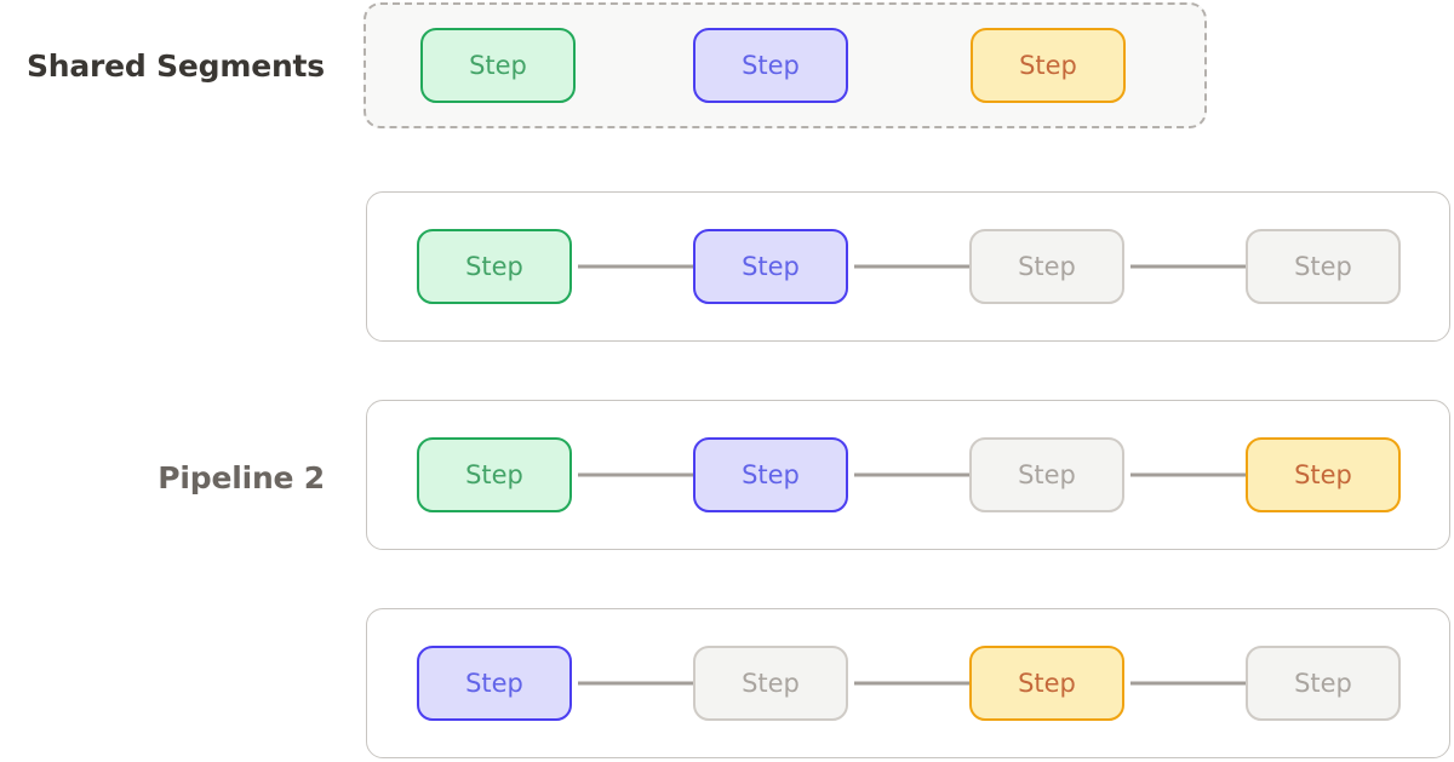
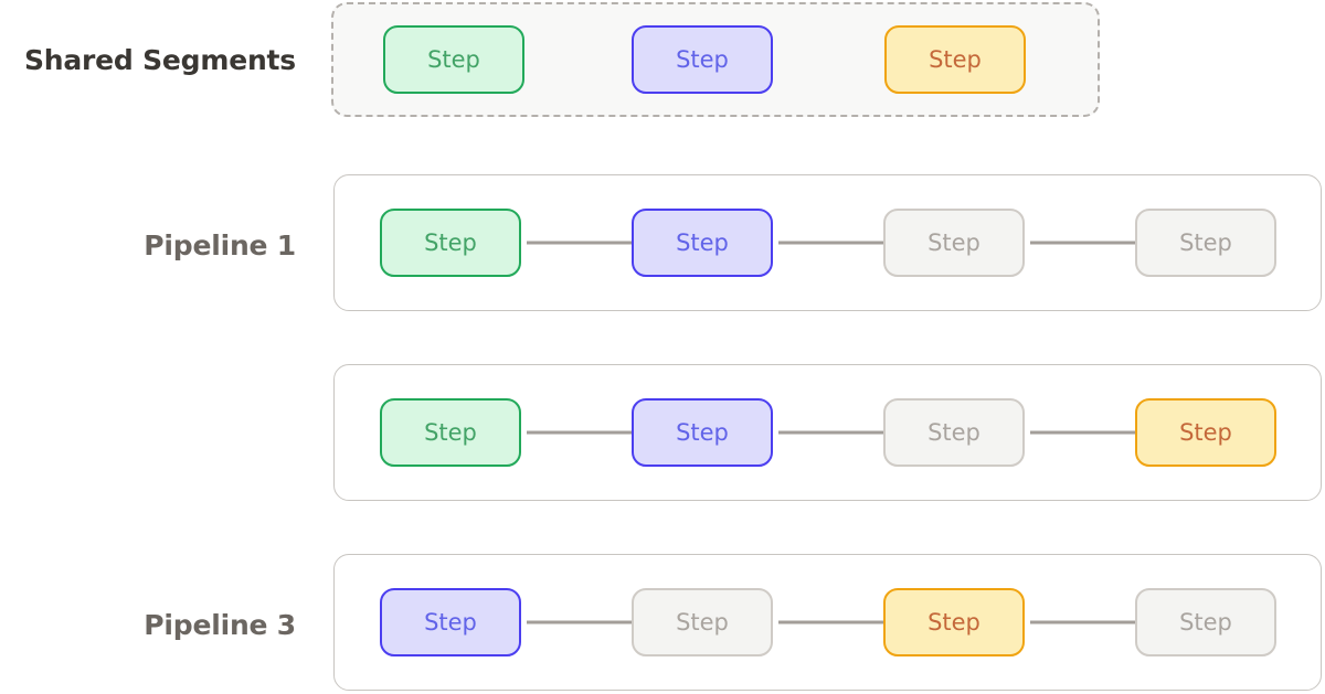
  Shared Segments
  Step
  Step
  Step
+ Pipeline 1
  Step
  Step
  Step
  Step
- Pipeline 2
  Step
  Step
  Step
  Step
+ Pipeline 3
  Step
  Step
  Step
  Step
